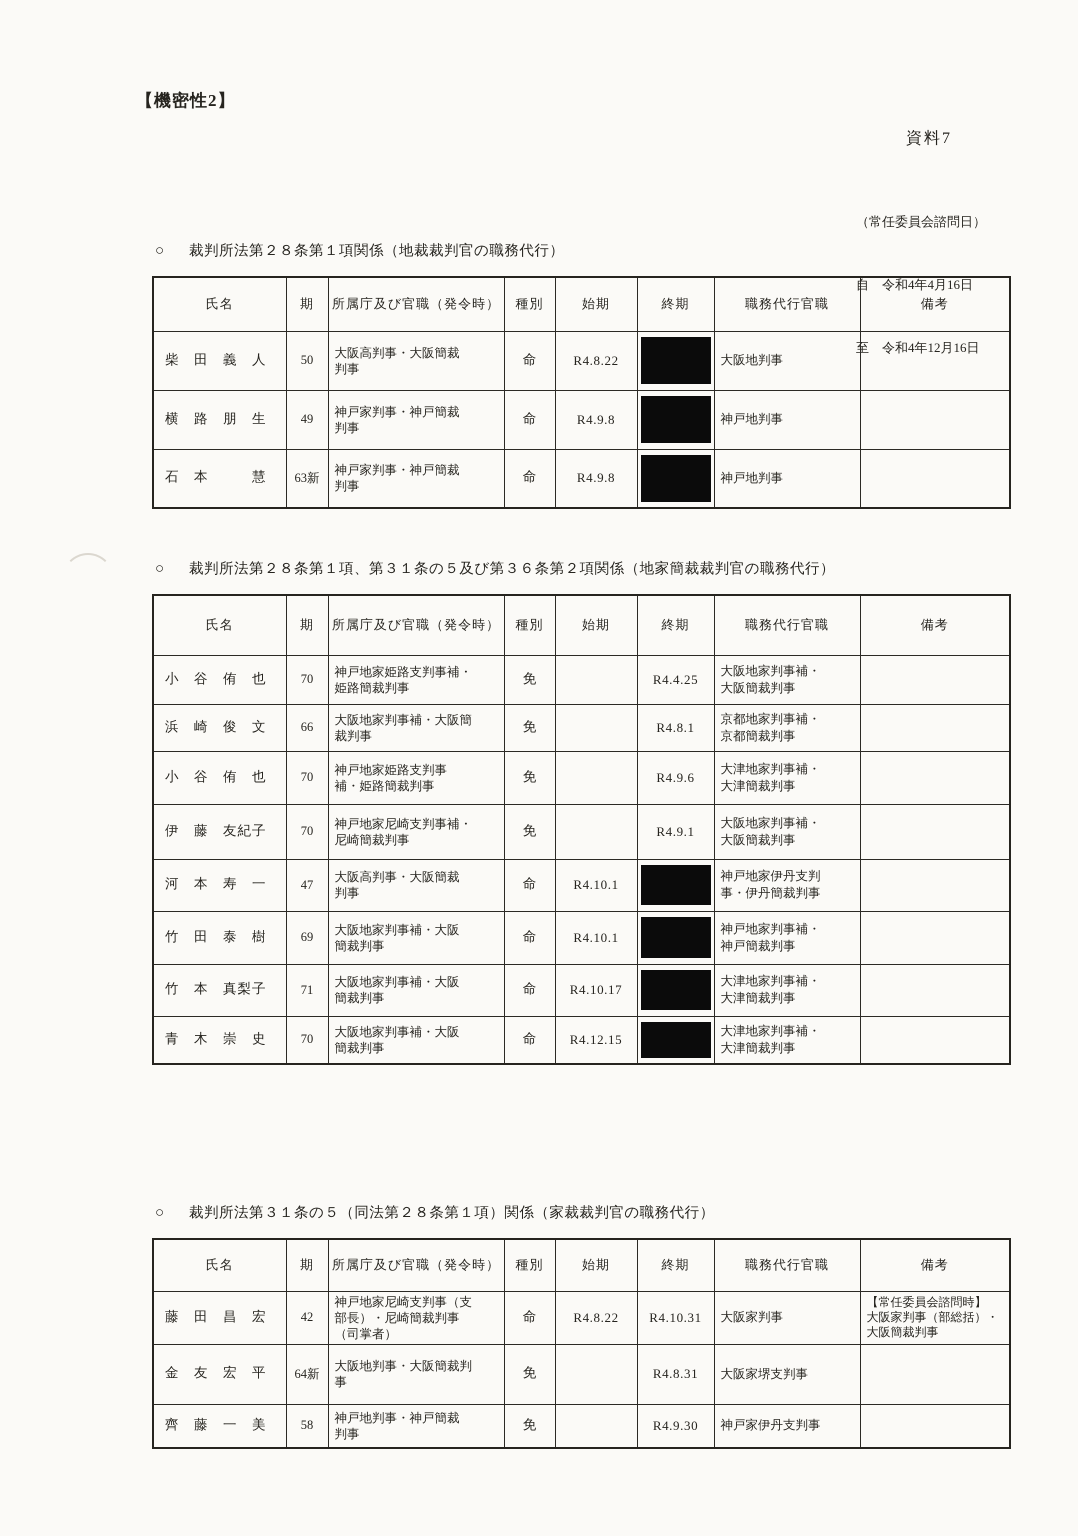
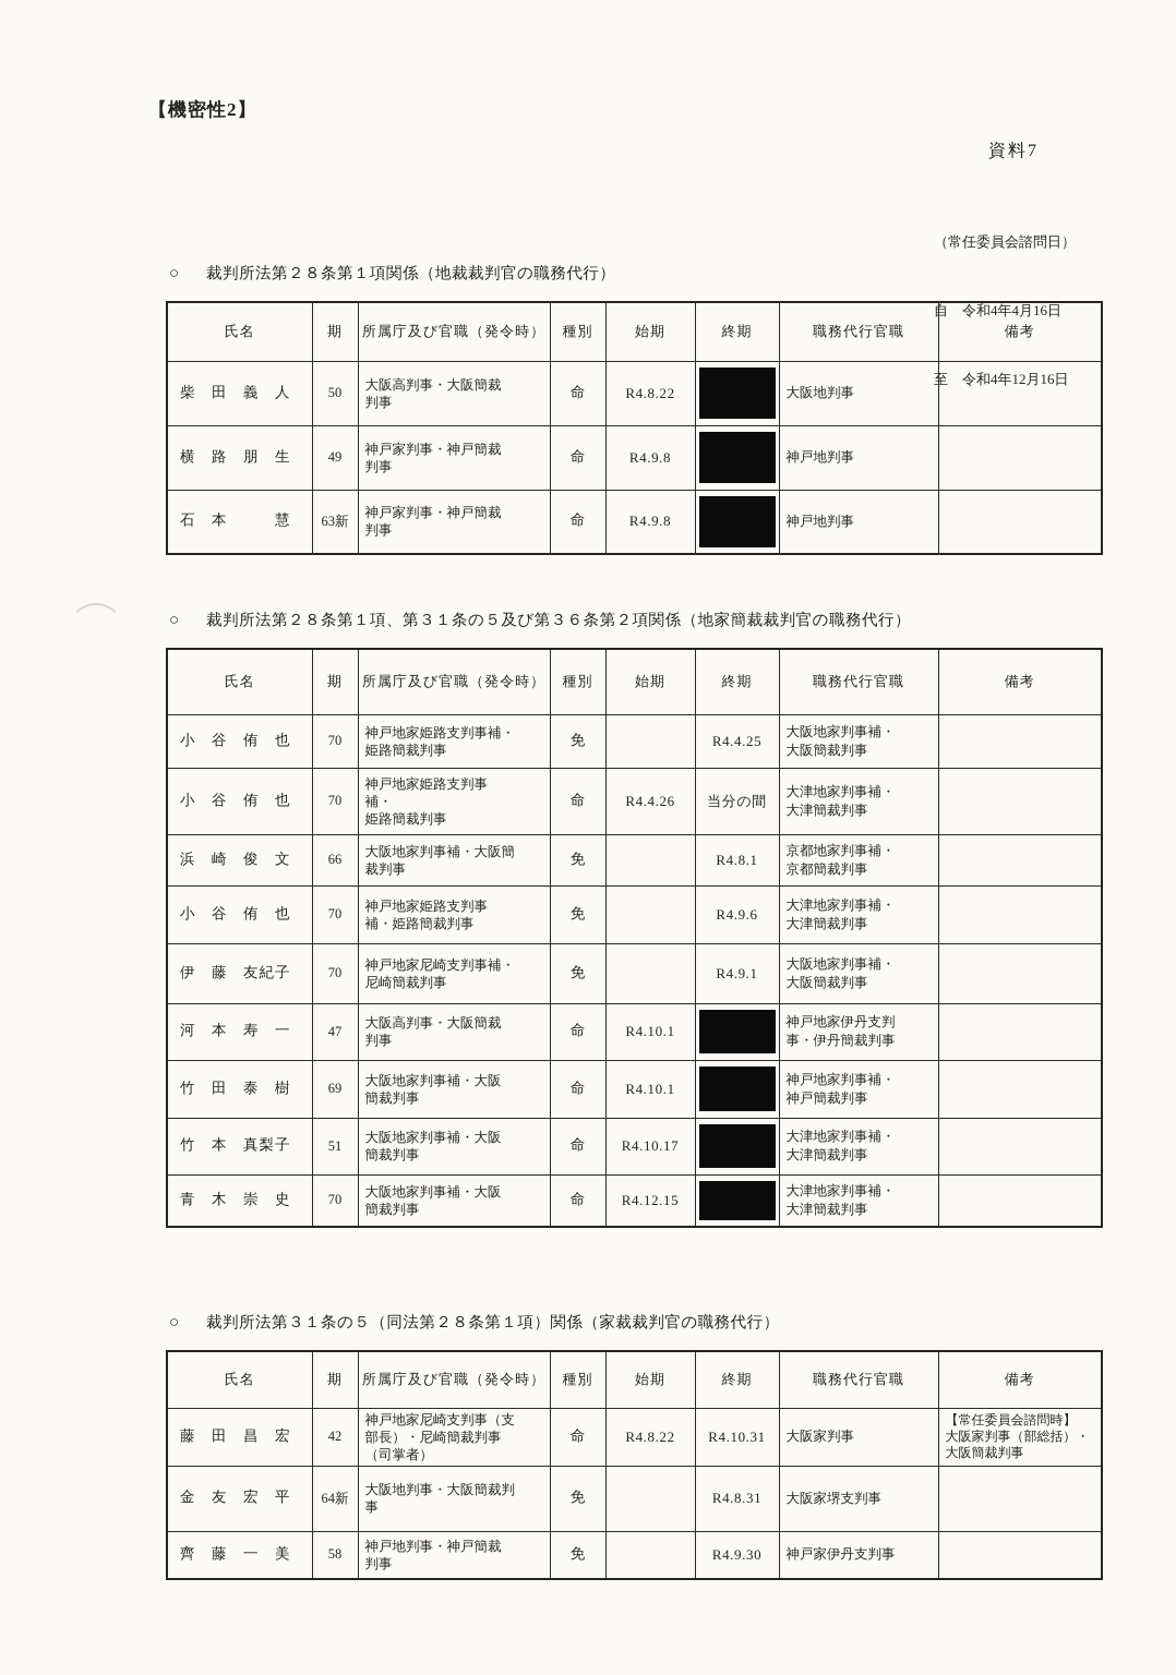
  【機密性2】
  資料7
  （常任委員会諮問日）
  自 令和4年4月16日
  至 令和4年12月16日
  ○ 裁判所法第２８条第１項関係（地裁裁判官の職務代行）
  氏名	期	所属庁及び官職（発令時）	種別	始期	終期	職務代行官職	備考
  柴 田 義 人	50	大阪高判事・大阪簡裁 判事	命	R4.8.22		大阪地判事
  横 路 朋 生	49	神戸家判事・神戸簡裁 判事	命	R4.9.8		神戸地判事
  石 本 慧	63新	神戸家判事・神戸簡裁 判事	命	R4.9.8		神戸地判事
  ○ 裁判所法第２８条第１項、第３１条の５及び第３６条第２項関係（地家簡裁裁判官の職務代行）
  氏名	期	所属庁及び官職（発令時）	種別	始期	終期	職務代行官職	備考
  小 谷 侑 也	70	神戸地家姫路支判事補・ 姫路簡裁判事	免		R4.4.25	大阪地家判事補・ 大阪簡裁判事
+ 小 谷 侑 也	70	神戸地家姫路支判事 補・ 姫路簡裁判事	命	R4.4.26	当分の間	大津地家判事補・ 大津簡裁判事
  浜 崎 俊 文	66	大阪地家判事補・大阪簡 裁判事	免		R4.8.1	京都地家判事補・ 京都簡裁判事
  小 谷 侑 也	70	神戸地家姫路支判事 補・姫路簡裁判事	免		R4.9.6	大津地家判事補・ 大津簡裁判事
  伊 藤 友紀子	70	神戸地家尼崎支判事補・ 尼崎簡裁判事	免		R4.9.1	大阪地家判事補・ 大阪簡裁判事
  河 本 寿 一	47	大阪高判事・大阪簡裁 判事	命	R4.10.1		神戸地家伊丹支判 事・伊丹簡裁判事
  竹 田 泰 樹	69	大阪地家判事補・大阪 簡裁判事	命	R4.10.1		神戸地家判事補・ 神戸簡裁判事
- 竹 本 真梨子	71	大阪地家判事補・大阪 簡裁判事	命	R4.10.17		大津地家判事補・ 大津簡裁判事
+ 竹 本 真梨子	51	大阪地家判事補・大阪 簡裁判事	命	R4.10.17		大津地家判事補・ 大津簡裁判事
  青 木 崇 史	70	大阪地家判事補・大阪 簡裁判事	命	R4.12.15		大津地家判事補・ 大津簡裁判事
  ○ 裁判所法第３１条の５（同法第２８条第１項）関係（家裁裁判官の職務代行）
  氏名	期	所属庁及び官職（発令時）	種別	始期	終期	職務代行官職	備考
  藤 田 昌 宏	42	神戸地家尼崎支判事（支 部長）・尼崎簡裁判事 （司掌者）	命	R4.8.22	R4.10.31	大阪家判事	【常任委員会諮問時】 大阪家判事（部総括）・ 大阪簡裁判事
  金 友 宏 平	64新	大阪地判事・大阪簡裁判 事	免		R4.8.31	大阪家堺支判事
  齊 藤 一 美	58	神戸地判事・神戸簡裁 判事	免		R4.9.30	神戸家伊丹支判事
